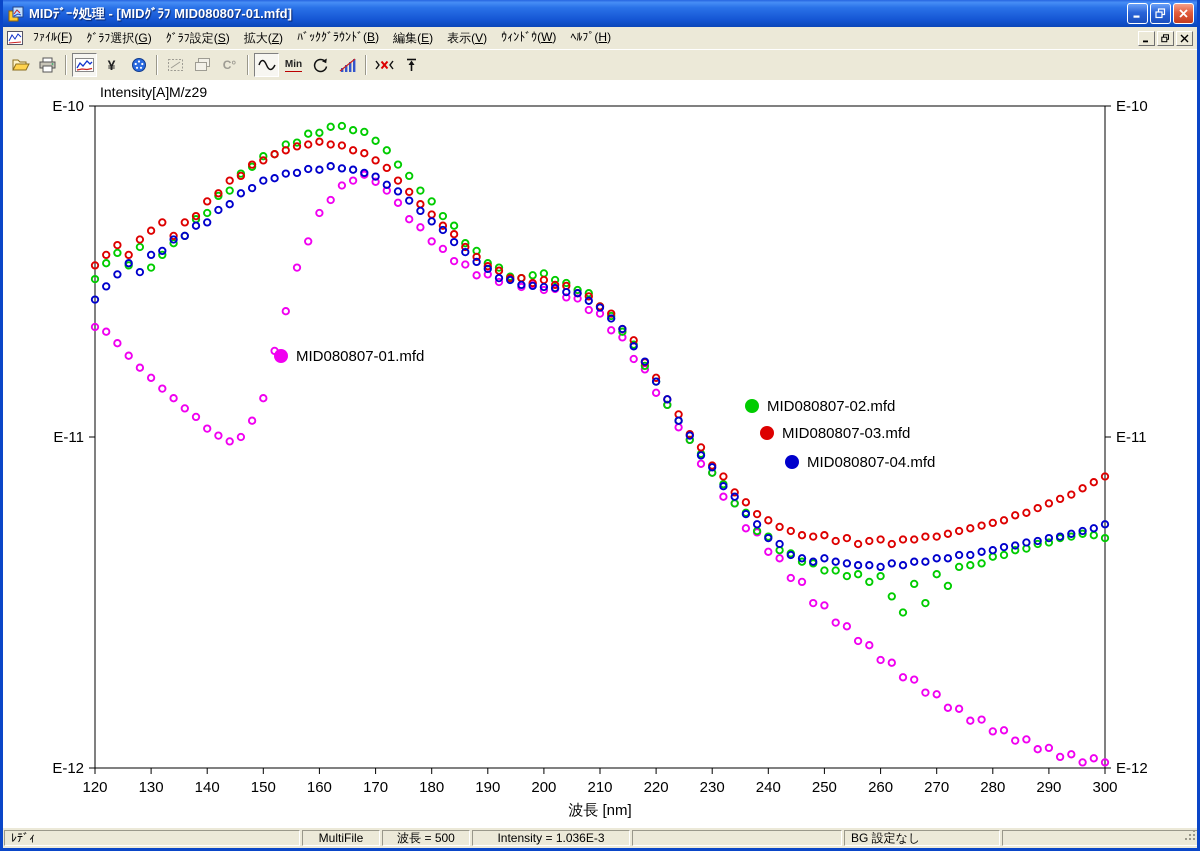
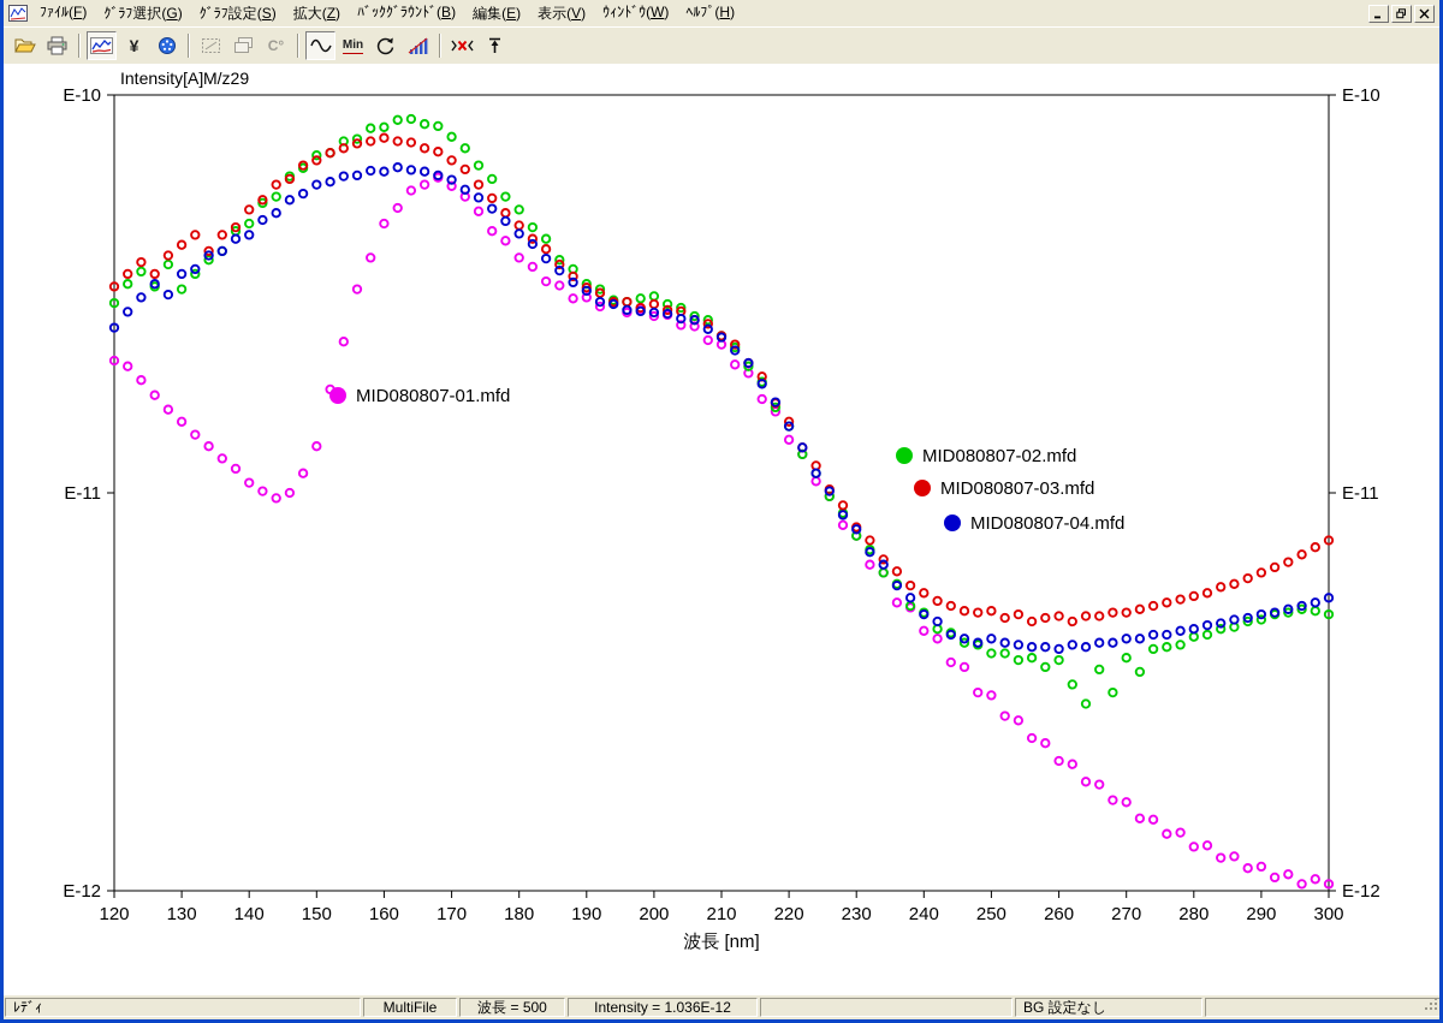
- MIDﾃﾞｰﾀ処理 - [MIDｸﾞﾗﾌ MID080807-01.mfd]
  ﾌｧｲﾙ(F)
  ｸﾞﾗﾌ選択(G)
  ｸﾞﾗﾌ設定(S)
  拡大(Z)
  ﾊﾞｯｸｸﾞﾗｳﾝﾄﾞ(B)
  編集(E)
  表示(V)
  ｳｨﾝﾄﾞｳ(W)
  ﾍﾙﾌﾟ(H)
  ¥
  C°
  Min
  E-10
  E-10
  E-11
  E-11
  E-12
  E-12
  120
  130
  140
  150
  160
  170
  180
  190
  200
  210
  220
  230
  240
  250
  260
  270
  280
  290
  300
  Intensity[A]
  M/z29
  波長 [nm]
  MID080807-01.mfd
  MID080807-02.mfd
  MID080807-03.mfd
  MID080807-04.mfd
  ﾚﾃﾞｨ
  MultiFile
  波長 = 500
- Intensity = 1.036E-3
+ Intensity = 1.036E-12
  BG 設定なし
